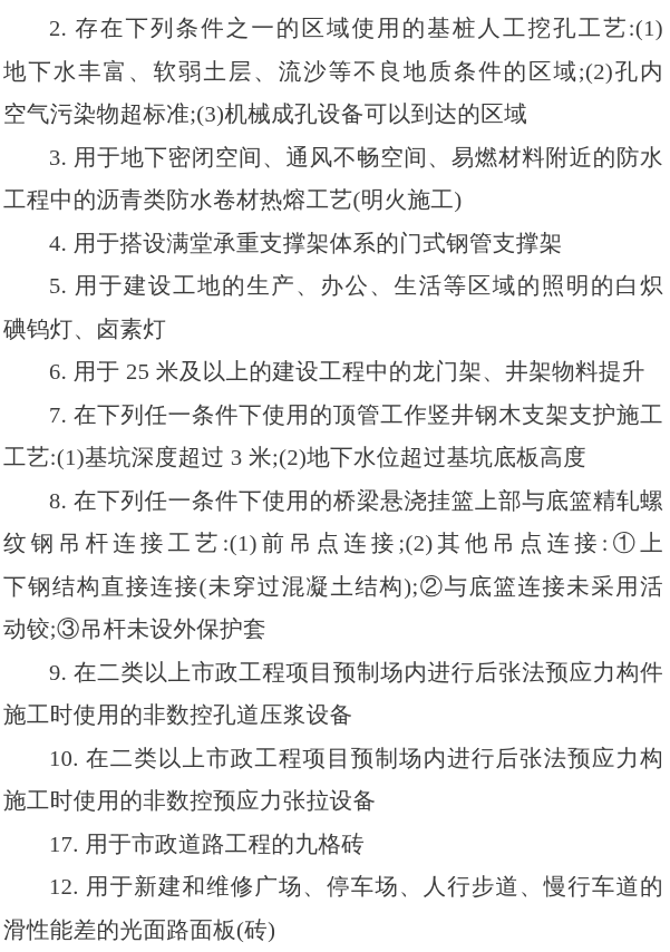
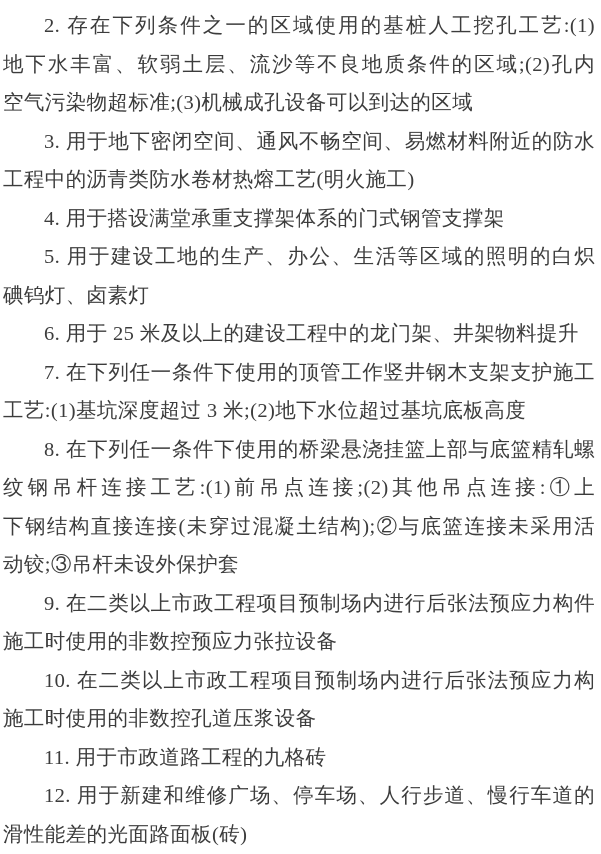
  2. 存在下列条件之一的区域使用的基桩人工挖孔工艺:(1)
  地下水丰富、软弱土层、流沙等不良地质条件的区域;(2)孔内
  空气污染物超标准;(3)机械成孔设备可以到达的区域
  3. 用于地下密闭空间、通风不畅空间、易燃材料附近的防水
  工程中的沥青类防水卷材热熔工艺(明火施工)
  4. 用于搭设满堂承重支撑架体系的门式钢管支撑架
  5. 用于建设工地的生产、办公、生活等区域的照明的白炽
  碘钨灯、卤素灯
  6. 用于 25 米及以上的建设工程中的龙门架、井架物料提升
  7. 在下列任一条件下使用的顶管工作竖井钢木支架支护施工
  工艺:(1)基坑深度超过 3 米;(2)地下水位超过基坑底板高度
  8. 在下列任一条件下使用的桥梁悬浇挂篮上部与底篮精轧螺
  纹钢吊杆连接工艺:(1)前吊点连接;(2)其他吊点连接:①上
  下钢结构直接连接(未穿过混凝土结构);②与底篮连接未采用活
  动铰;③吊杆未设外保护套
  9. 在二类以上市政工程项目预制场内进行后张法预应力构件
- 施工时使用的非数控孔道压浆设备
+ 施工时使用的非数控预应力张拉设备
  10. 在二类以上市政工程项目预制场内进行后张法预应力构
- 施工时使用的非数控预应力张拉设备
+ 施工时使用的非数控孔道压浆设备
- 17. 用于市政道路工程的九格砖
+ 11. 用于市政道路工程的九格砖
  12. 用于新建和维修广场、停车场、人行步道、慢行车道的
  滑性能差的光面路面板(砖)
